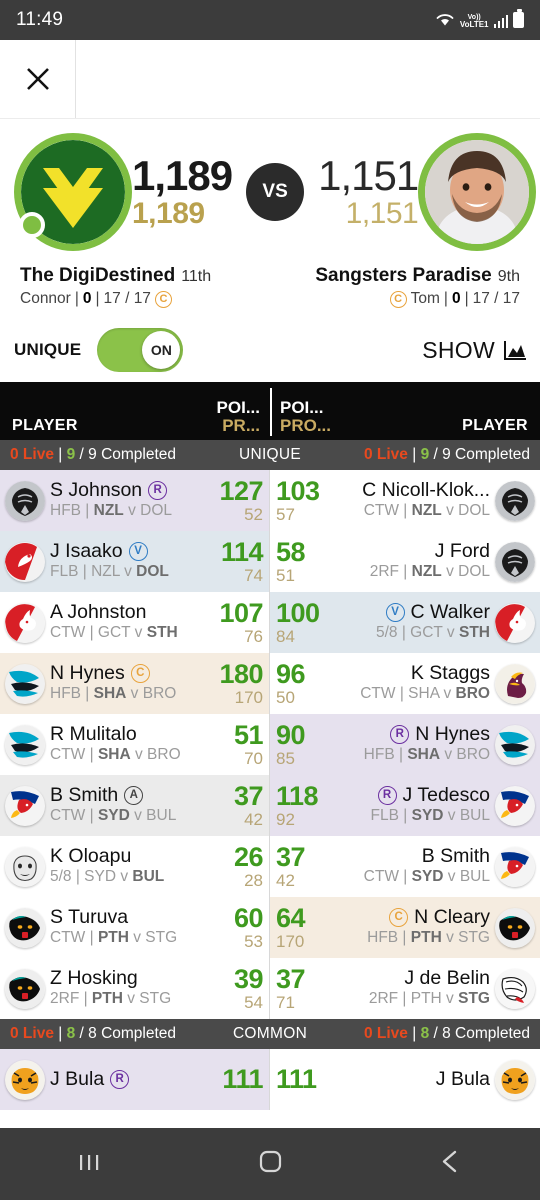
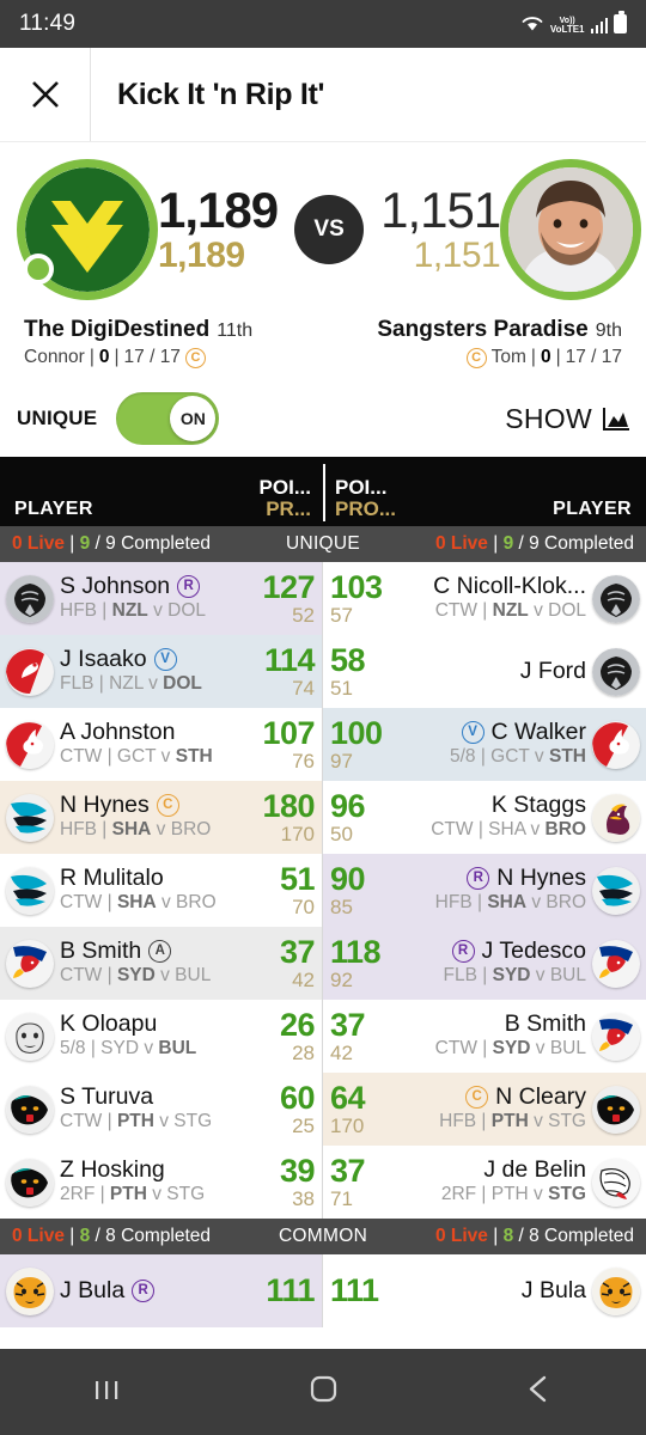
  11:49
  VoLTE1
+ Kick It 'n Rip It'
  1,189
  1,189
  VS
  1,151
  1,151
  The DigiDestined 11th
  Connor
  |
  0
  |
  17 / 17
  C
  Sangsters Paradise 9th
  C
  Tom
  |
  0
  |
  17 / 17
  UNIQUE
  ON
  SHOW
  PLAYER
  POI...
  PR...
  POI...
  PRO...
  PLAYER
  0 Live | 9 / 9 Completed
  UNIQUE
  0 Live | 9 / 9 Completed
  S Johnson
  R
  HFB | NZL v DOL
  127
  52
  103
  57
  C Nicoll-Klok...
  CTW | NZL v DOL
  J Isaako
  V
  FLB | NZL v DOL
  114
  74
  58
  51
  J Ford
- 2RF | NZL v DOL
  A Johnston
  CTW | GCT v STH
  107
  76
  100
- 84
+ 97
  V
  C Walker
  5/8 | GCT v STH
  N Hynes
  C
  HFB | SHA v BRO
  180
  170
  96
  50
  K Staggs
  CTW | SHA v BRO
  R Mulitalo
  CTW | SHA v BRO
  51
  70
  90
  85
  R
  N Hynes
  HFB | SHA v BRO
  B Smith
  A
  CTW | SYD v BUL
  37
  42
  118
  92
  R
  J Tedesco
  FLB | SYD v BUL
  K Oloapu
  5/8 | SYD v BUL
  26
  28
  37
  42
  B Smith
  CTW | SYD v BUL
  S Turuva
  CTW | PTH v STG
  60
- 53
+ 25
  64
  170
  C
  N Cleary
  HFB | PTH v STG
  Z Hosking
  2RF | PTH v STG
  39
- 54
+ 38
  37
  71
  J de Belin
  2RF | PTH v STG
  0 Live | 8 / 8 Completed
  COMMON
  0 Live | 8 / 8 Completed
  J Bula
  R
  111
  111
  J Bula
